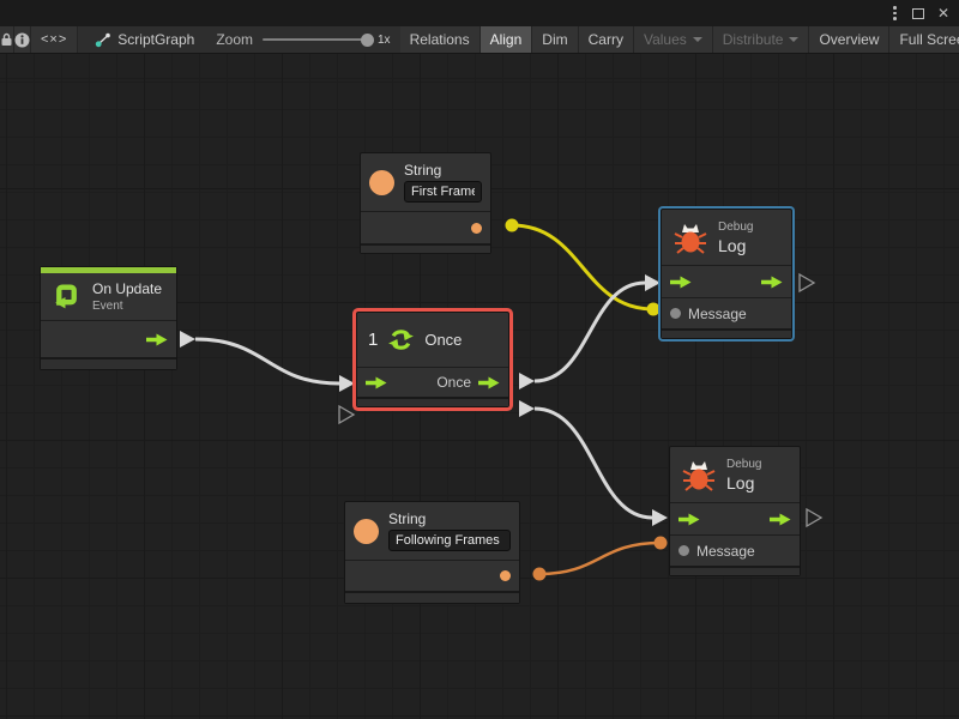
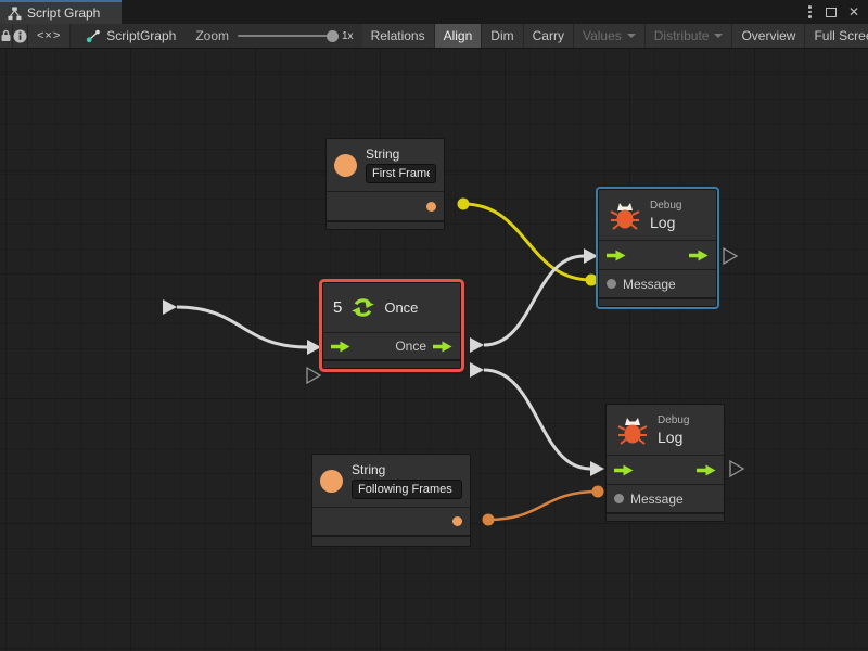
+ Script Graph
  ✕
  <×>
  ScriptGraph
  Zoom
  1x
  Relations
  Align
  Dim
  Carry
  Values
  Distribute
  Overview
  Full Scre
  String
  First Fram
- On Update
- Event
- 1
+ 5
  Once
  Once
  Debug
  Log
  Message
  Debug
  Log
  Message
  String
  Following Frames
